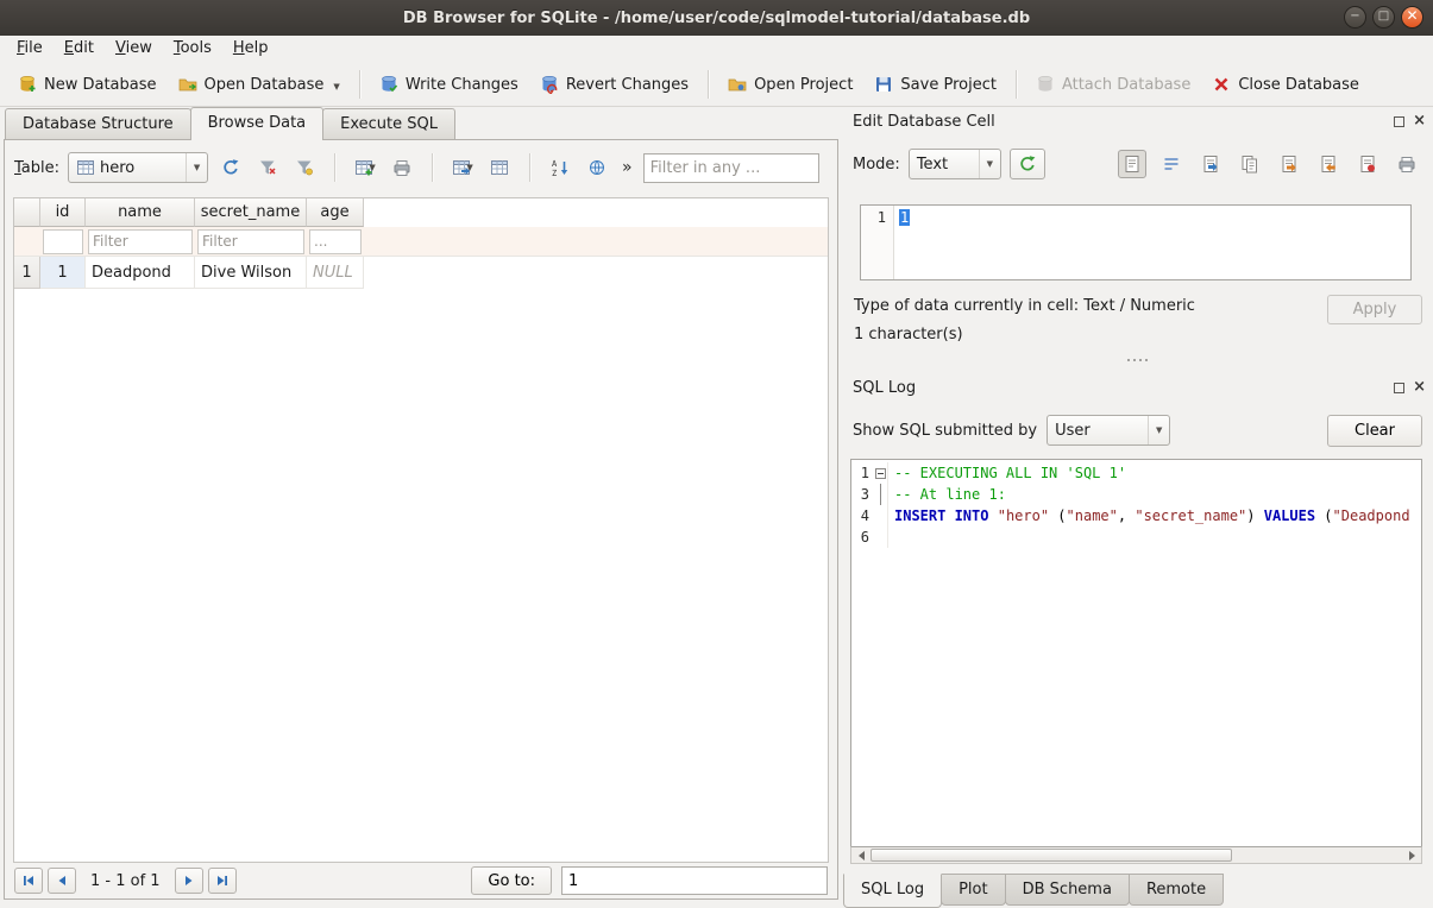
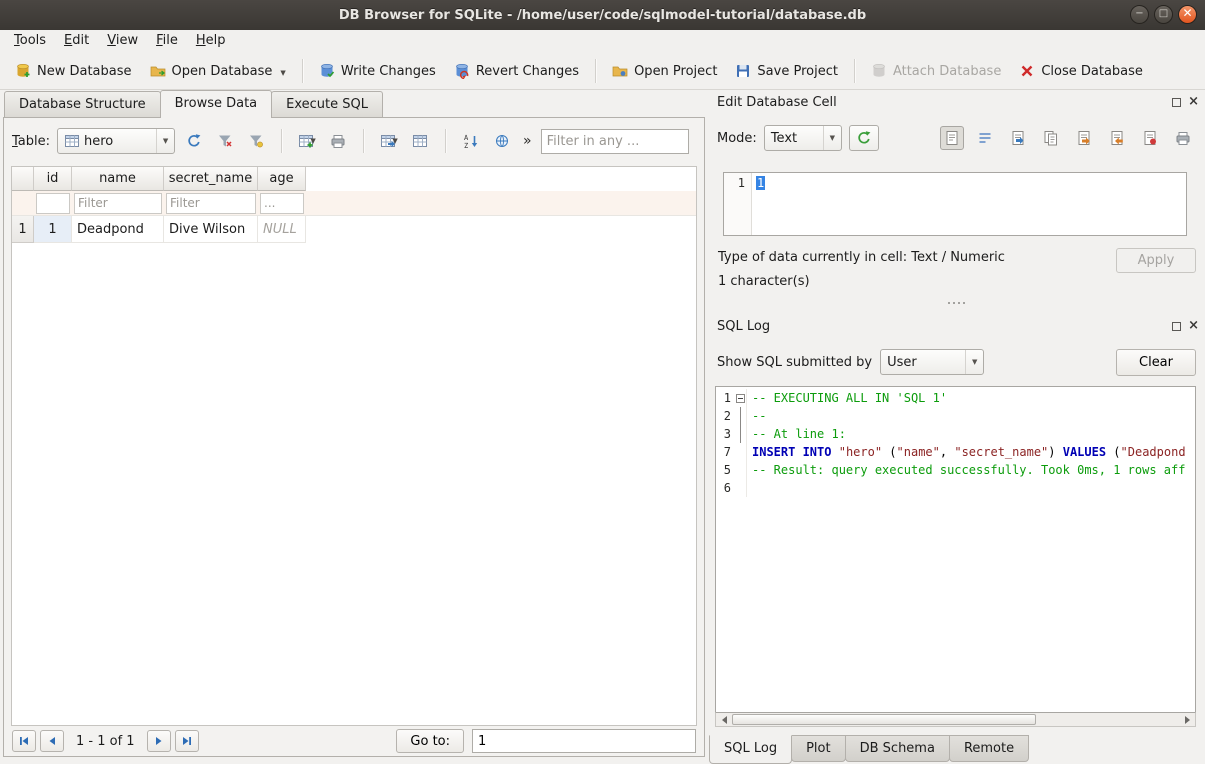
  DB Browser for SQLite - /home/user/code/sqlmodel-tutorial/database.db
  −
  □
  ✕
- File
+ Tools
  Edit
  View
- Tools
+ File
  Help
  New Database
  Open Database
  ▼
  Write Changes
  Revert Changes
  Open Project
  Save Project
  Attach Database
  Close Database
  Database Structure
  Browse Data
  Execute SQL
  Table:
  hero
  ▼
  ▼
  ▼
  A
  Z
  »
  Filter in any ...
  id
  name
  secret_name
  age
  Filter
  Filter
  ...
  1
  1
  Deadpond
  Dive Wilson
  NULL
  1 - 1 of 1
  Go to:
  1
  Edit Database Cell
  ×
  Mode:
  Text
  ▼
  1
  1
  Type of data currently in cell: Text / Numeric
  Apply
  1 character(s)
  SQL Log
  ×
  Show SQL submitted by
  User
  ▼
  Clear
  1
  -- EXECUTING ALL IN 'SQL 1'
+ 2
+ --
  3
  -- At line 1:
- 4
+ 7
  INSERT INTO "hero" ("name", "secret_name") VALUES ("Deadpond
+ 5
+ -- Result: query executed successfully. Took 0ms, 1 rows aff
  6
  SQL Log
  Plot
  DB Schema
  Remote
